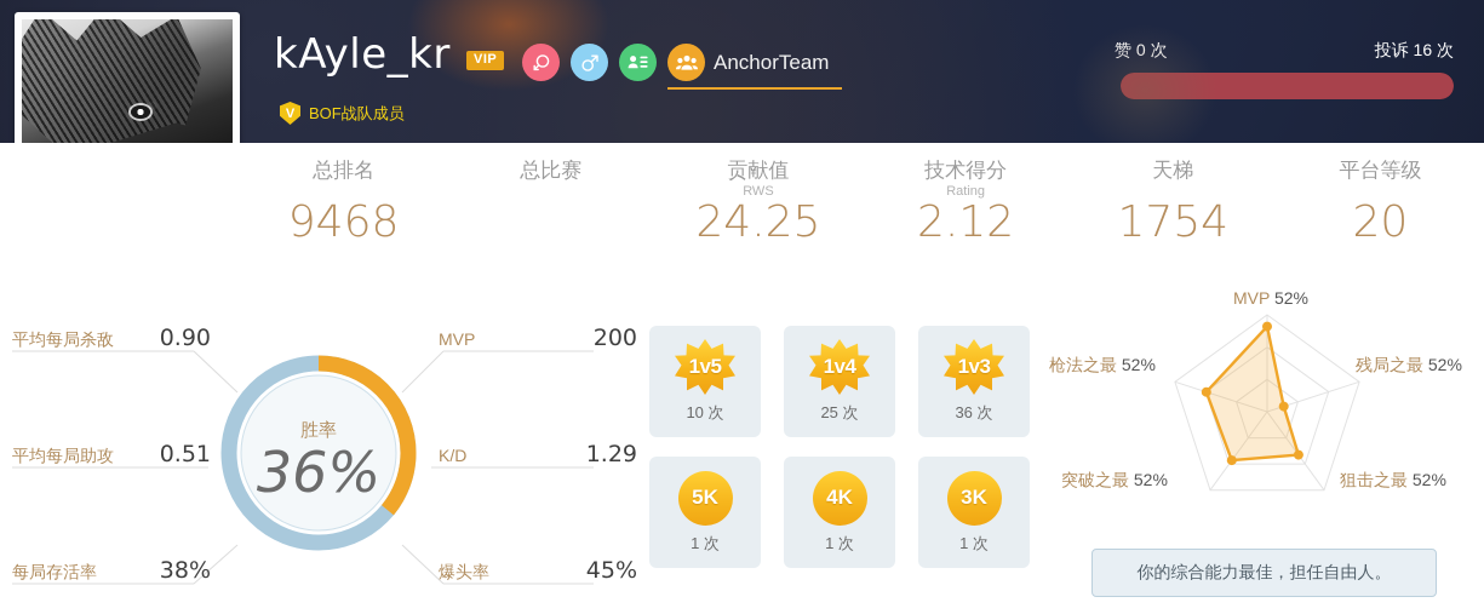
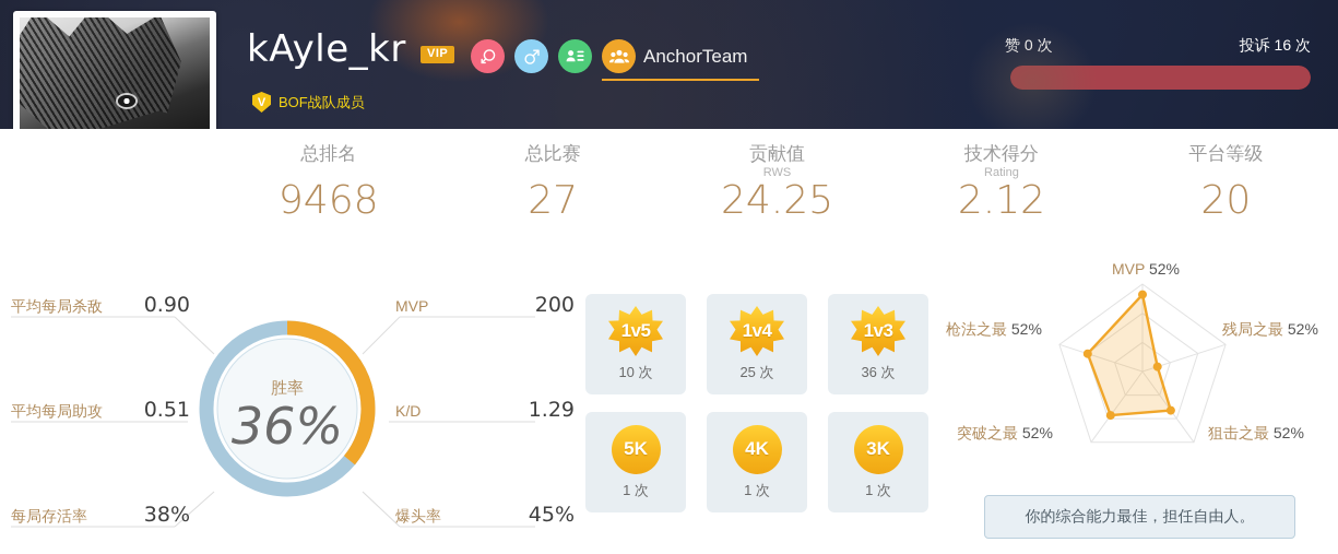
  kAyle_kr
  VIP
  AnchorTeam
  V
  BOF战队成员
  投诉 16 次
  总排名
  9468
  总比赛
+ 27
  贡献值
  RWS
  24.25
  技术得分
  Rating
  2.12
- 天梯
- 1754
  平台等级
  20
  胜率
  36%
  平均每局杀敌
  0.90
  平均每局助攻
  0.51
  每局存活率
  38%
  MVP
  200
  K/D
  1.29
  爆头率
  45%
  1v5
  10 次
  1v4
  25 次
  1v3
  36 次
  5K
  1 次
  4K
  1 次
  3K
  1 次
  MVP 52%
  残局之最 52%
  狙击之最 52%
  突破之最 52%
  枪法之最 52%
  你的综合能力最佳，担任自由人。
